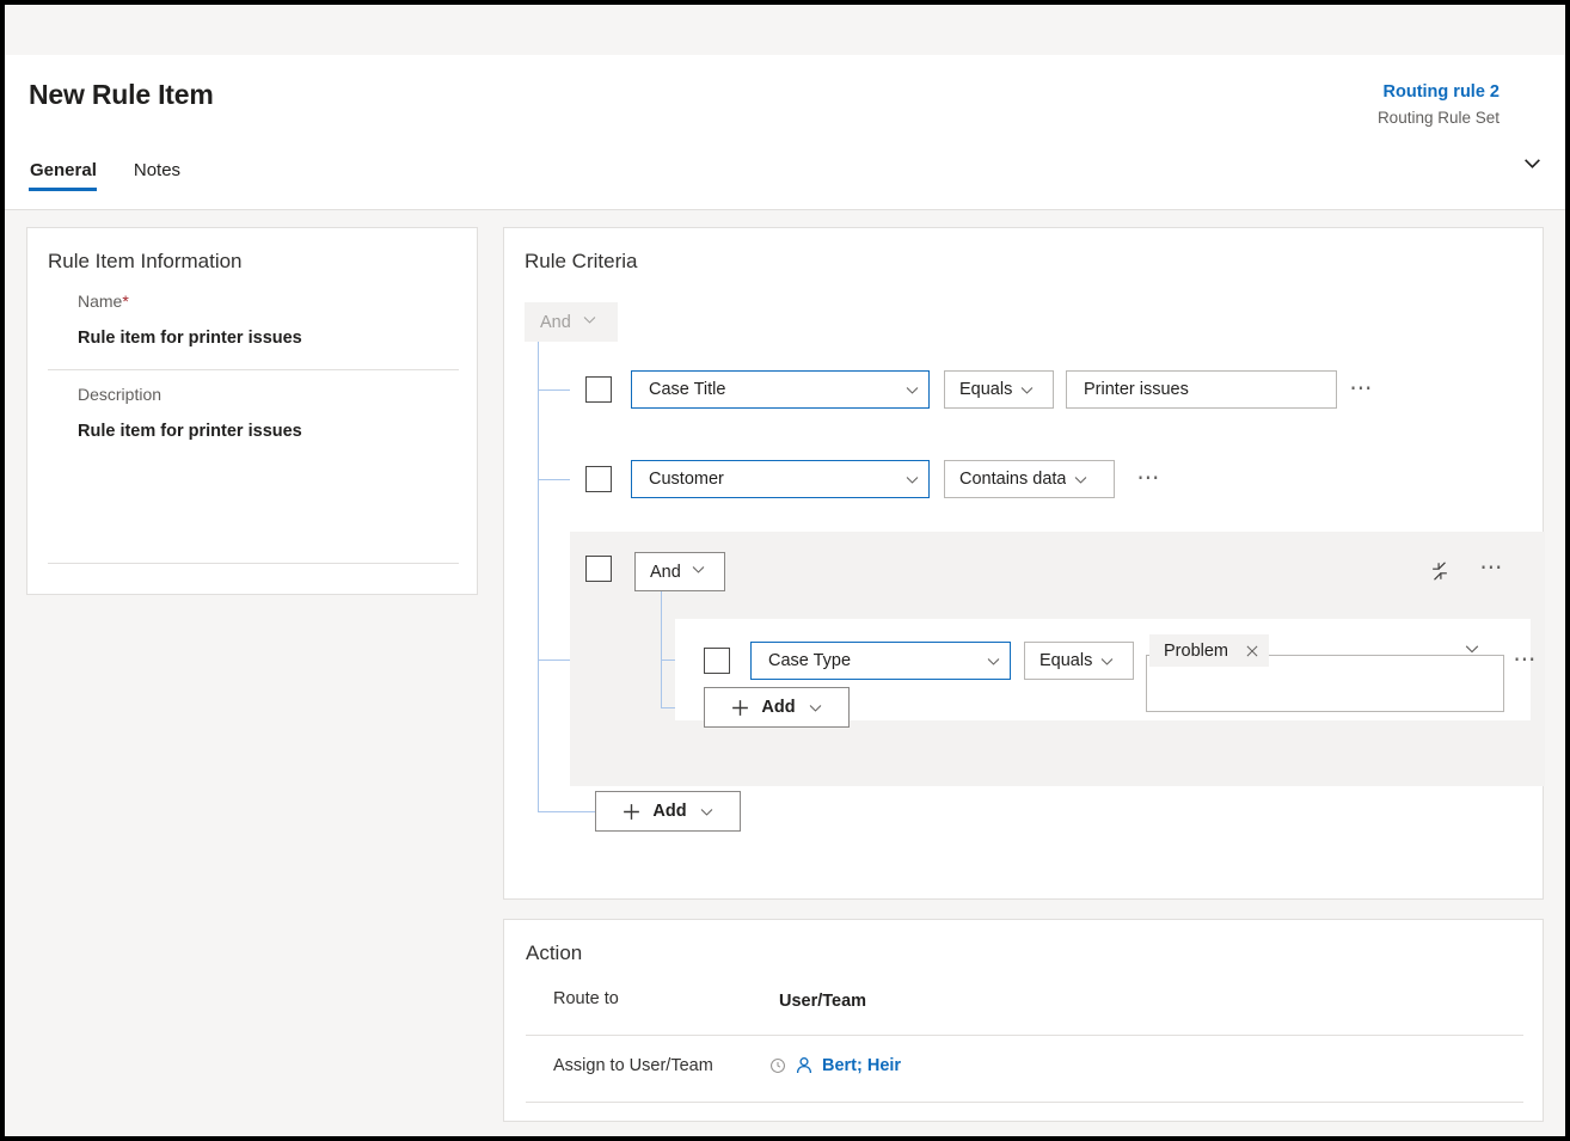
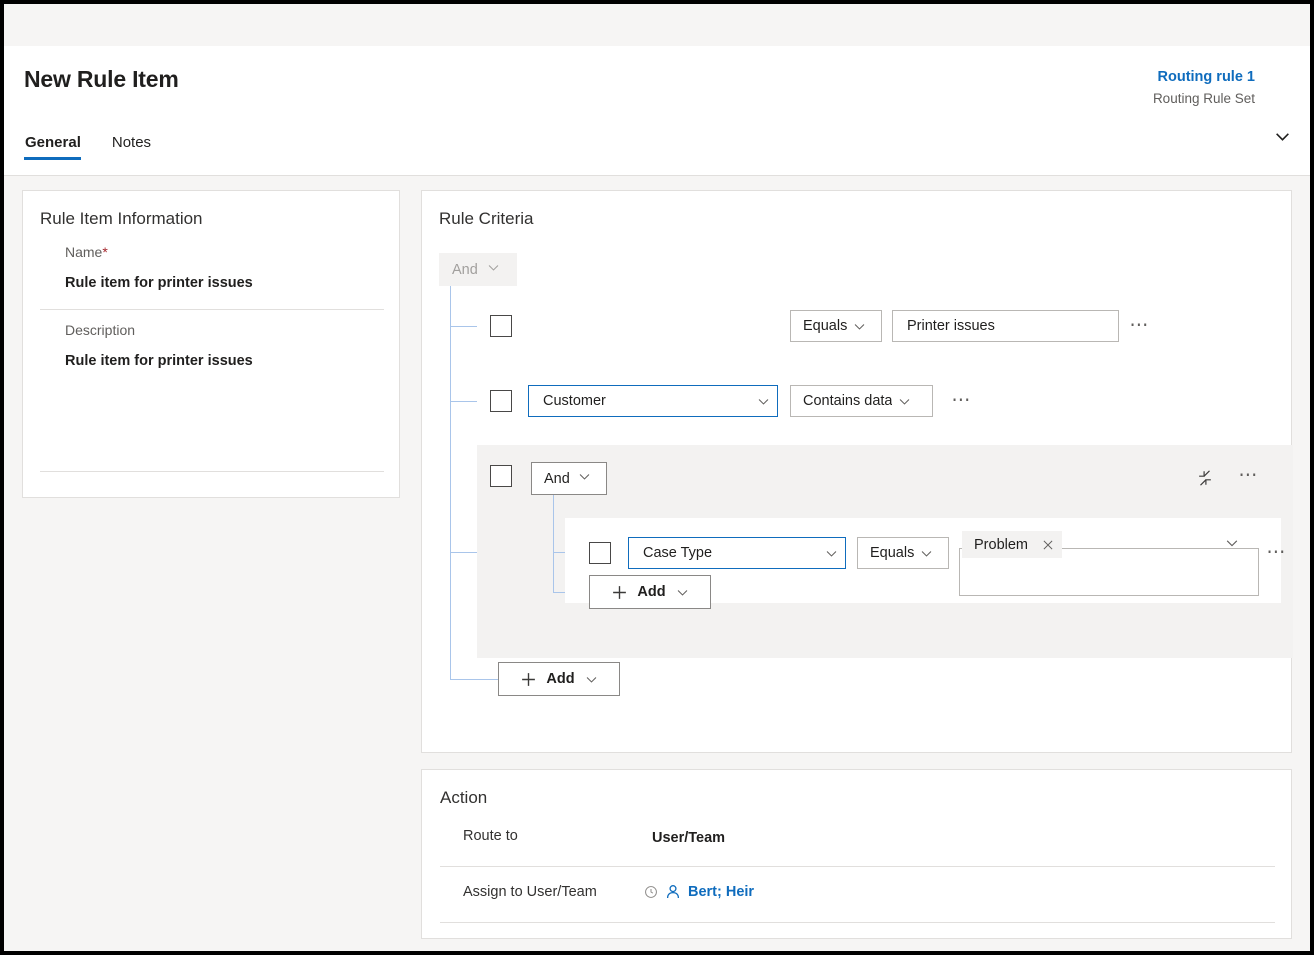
  New Rule Item
- Routing rule 2
+ Routing rule 1
  Routing Rule Set
  General
  Notes
  Rule Item Information
  Name*
  Rule item for printer issues
  Description
  Rule item for printer issues
  Rule Criteria
  And
- Case Title
  Equals
  Printer issues
  ⋯
  Customer
  Contains data
  ⋯
  And
  ⋯
  Case Type
  Equals
  Problem
  ⋯
  Add
  Add
  Action
  Route to
  User/Team
  Assign to User/Team
  Bert; Heir
